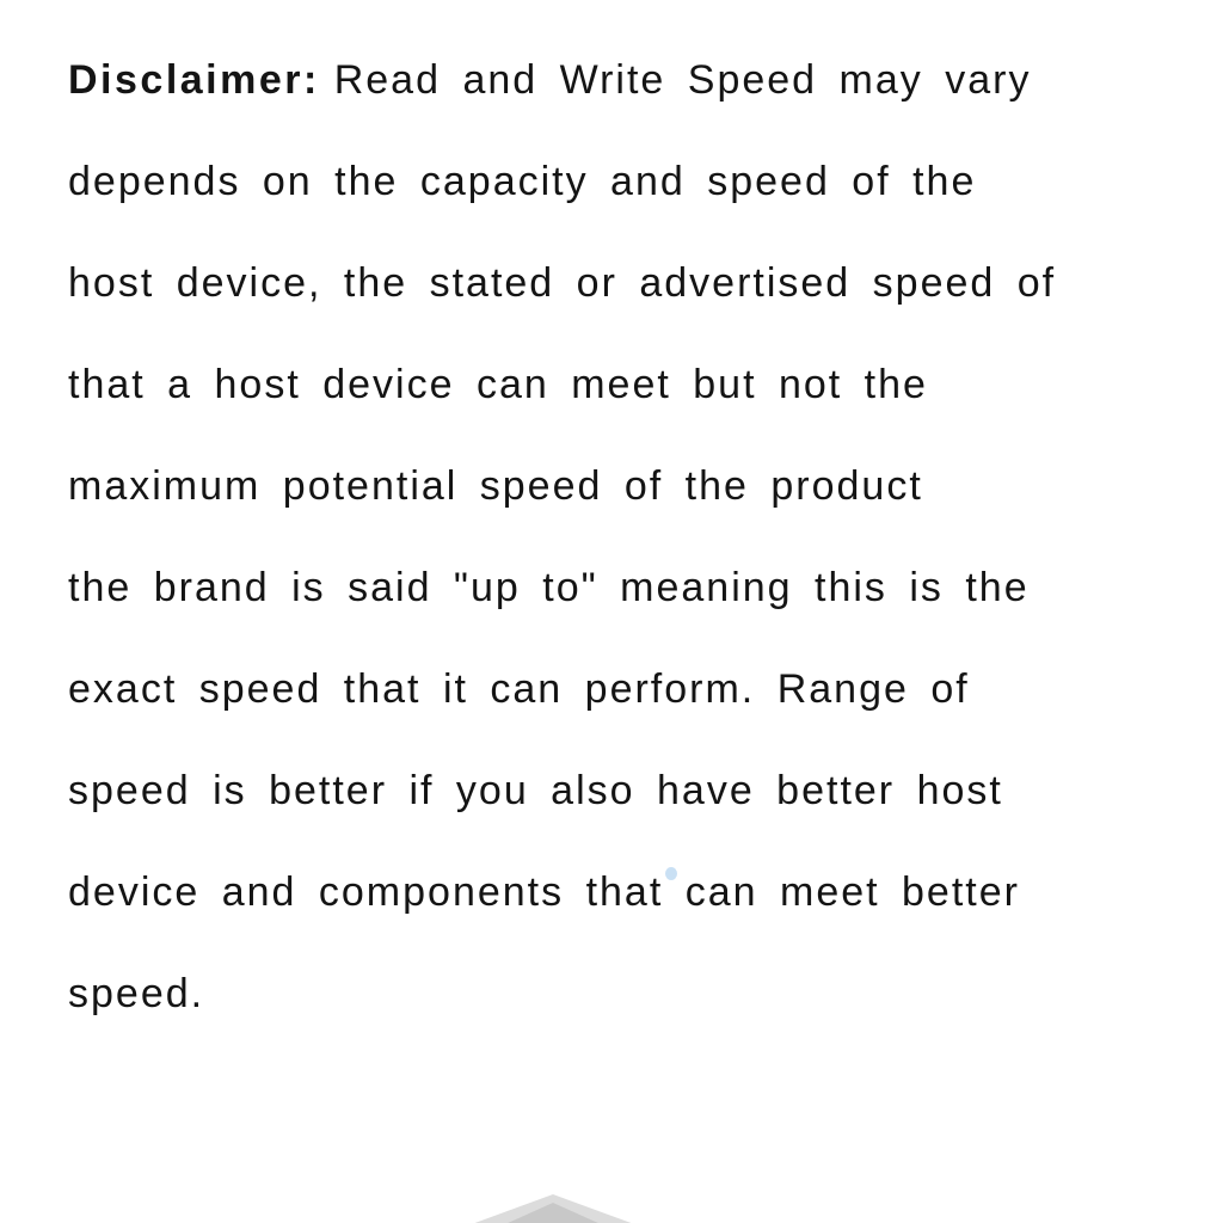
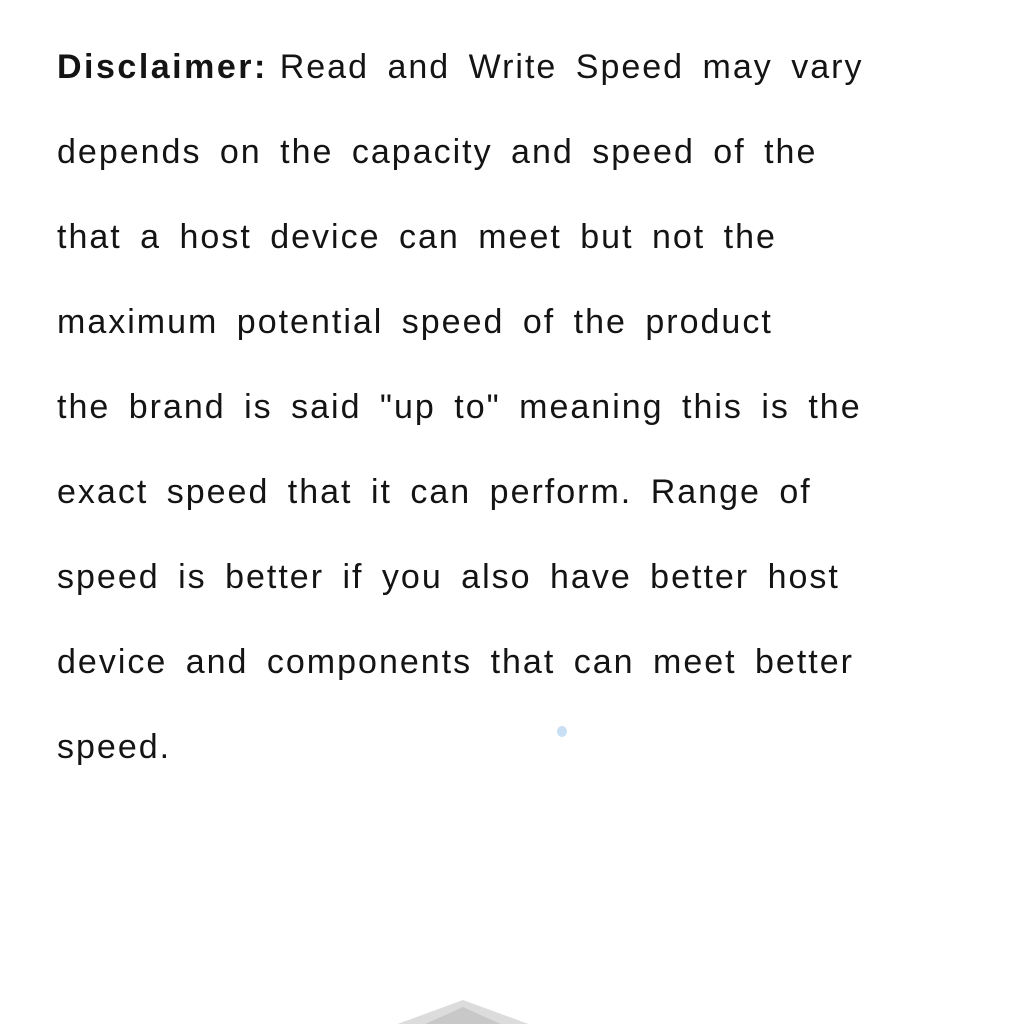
  Disclaimer: Read and Write Speed may vary
  depends on the capacity and speed of the
- host device, the stated or advertised speed of
  that a host device can meet but not the
  maximum potential speed of the product
  the brand is said "up to" meaning this is the
  exact speed that it can perform. Range of
  speed is better if you also have better host
  device and components that can meet better
  speed.
